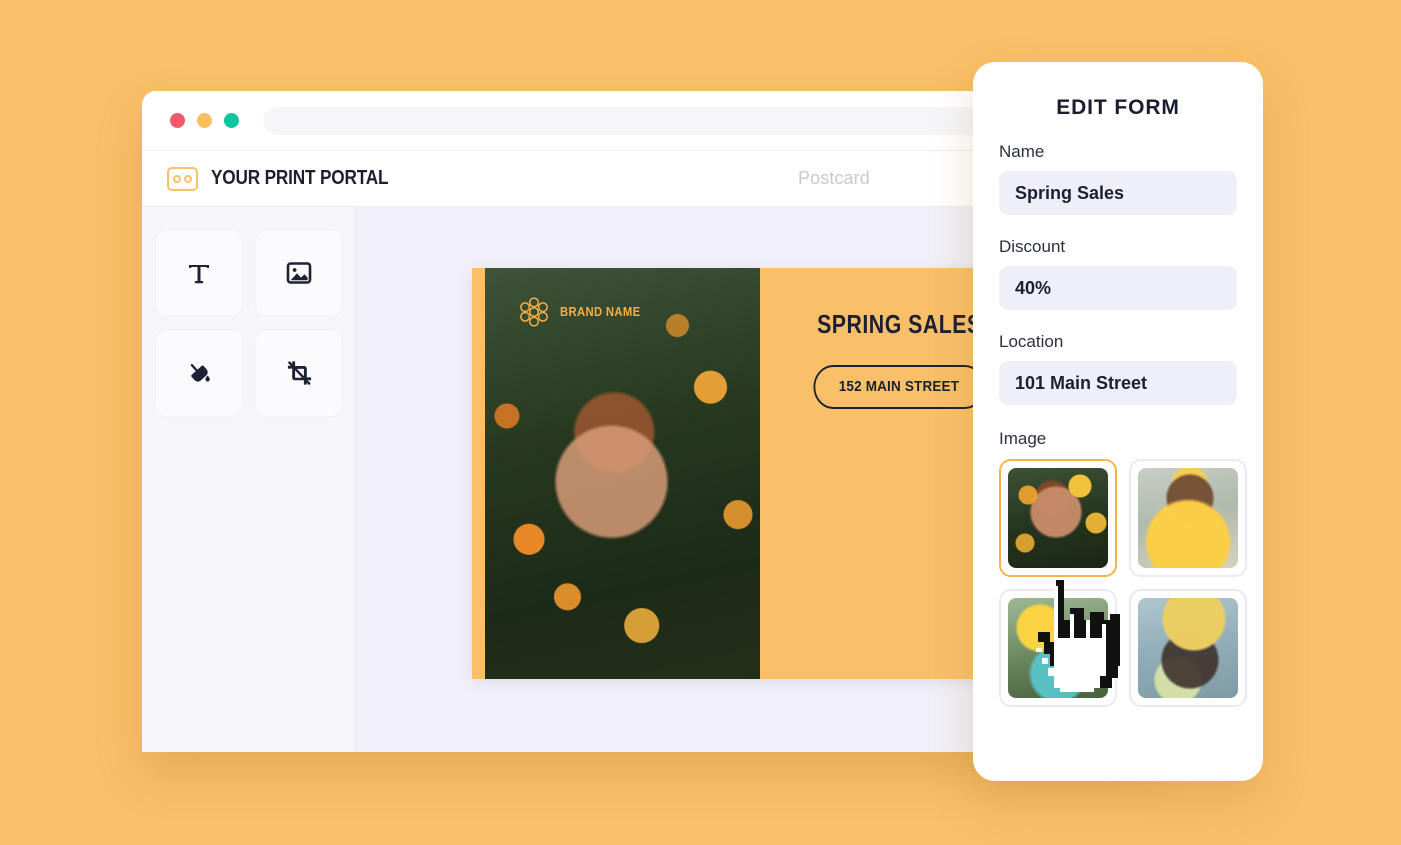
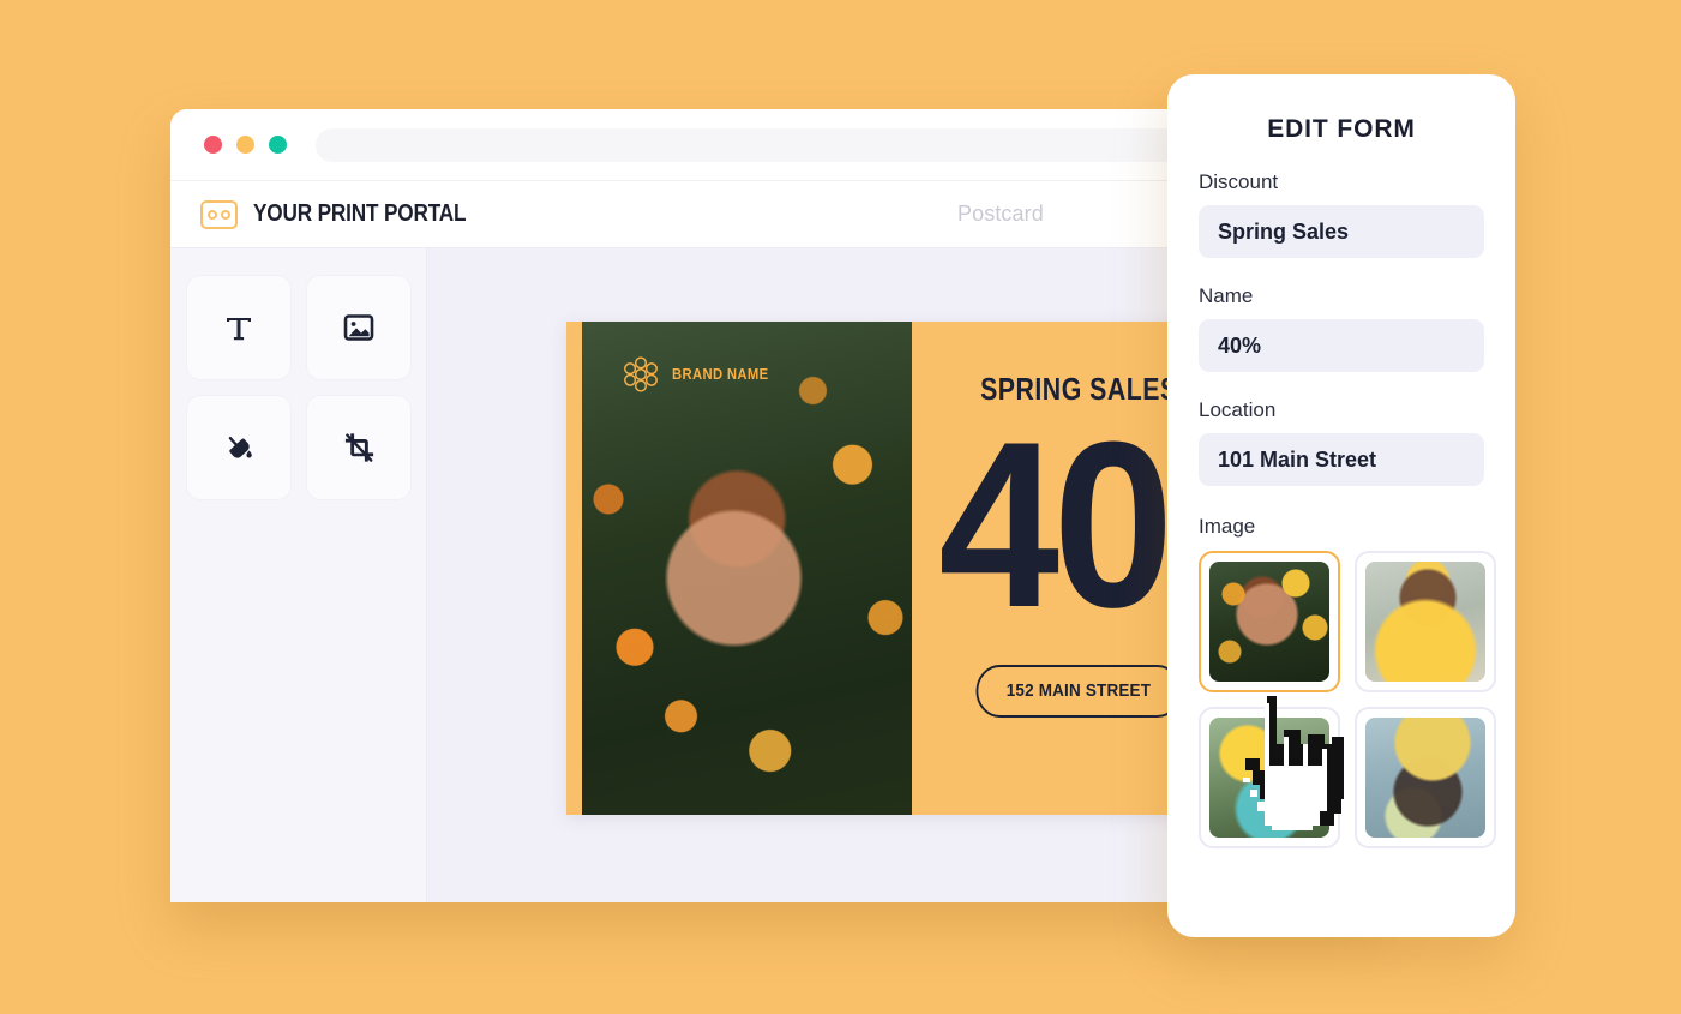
  YOUR PRINT PORTAL
  Postcard
  BRAND NAME
  SPRING SALE
+ 40
  152 MAIN STREET
  EDIT FORM
- Name
+ Discount
  Spring Sales
- Discount
+ Name
  40%
  Location
  101 Main Street
  Image
